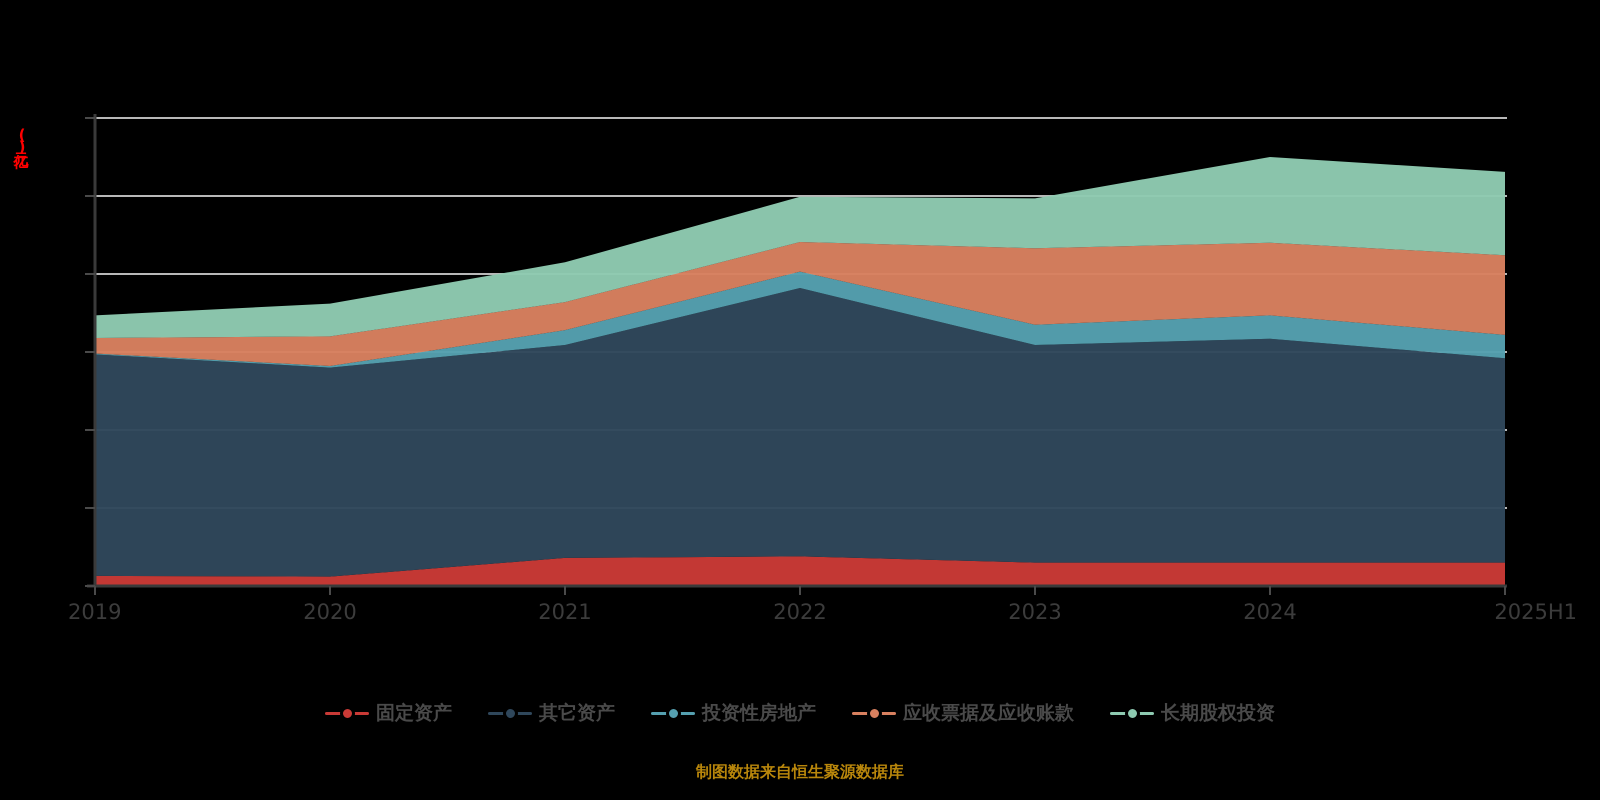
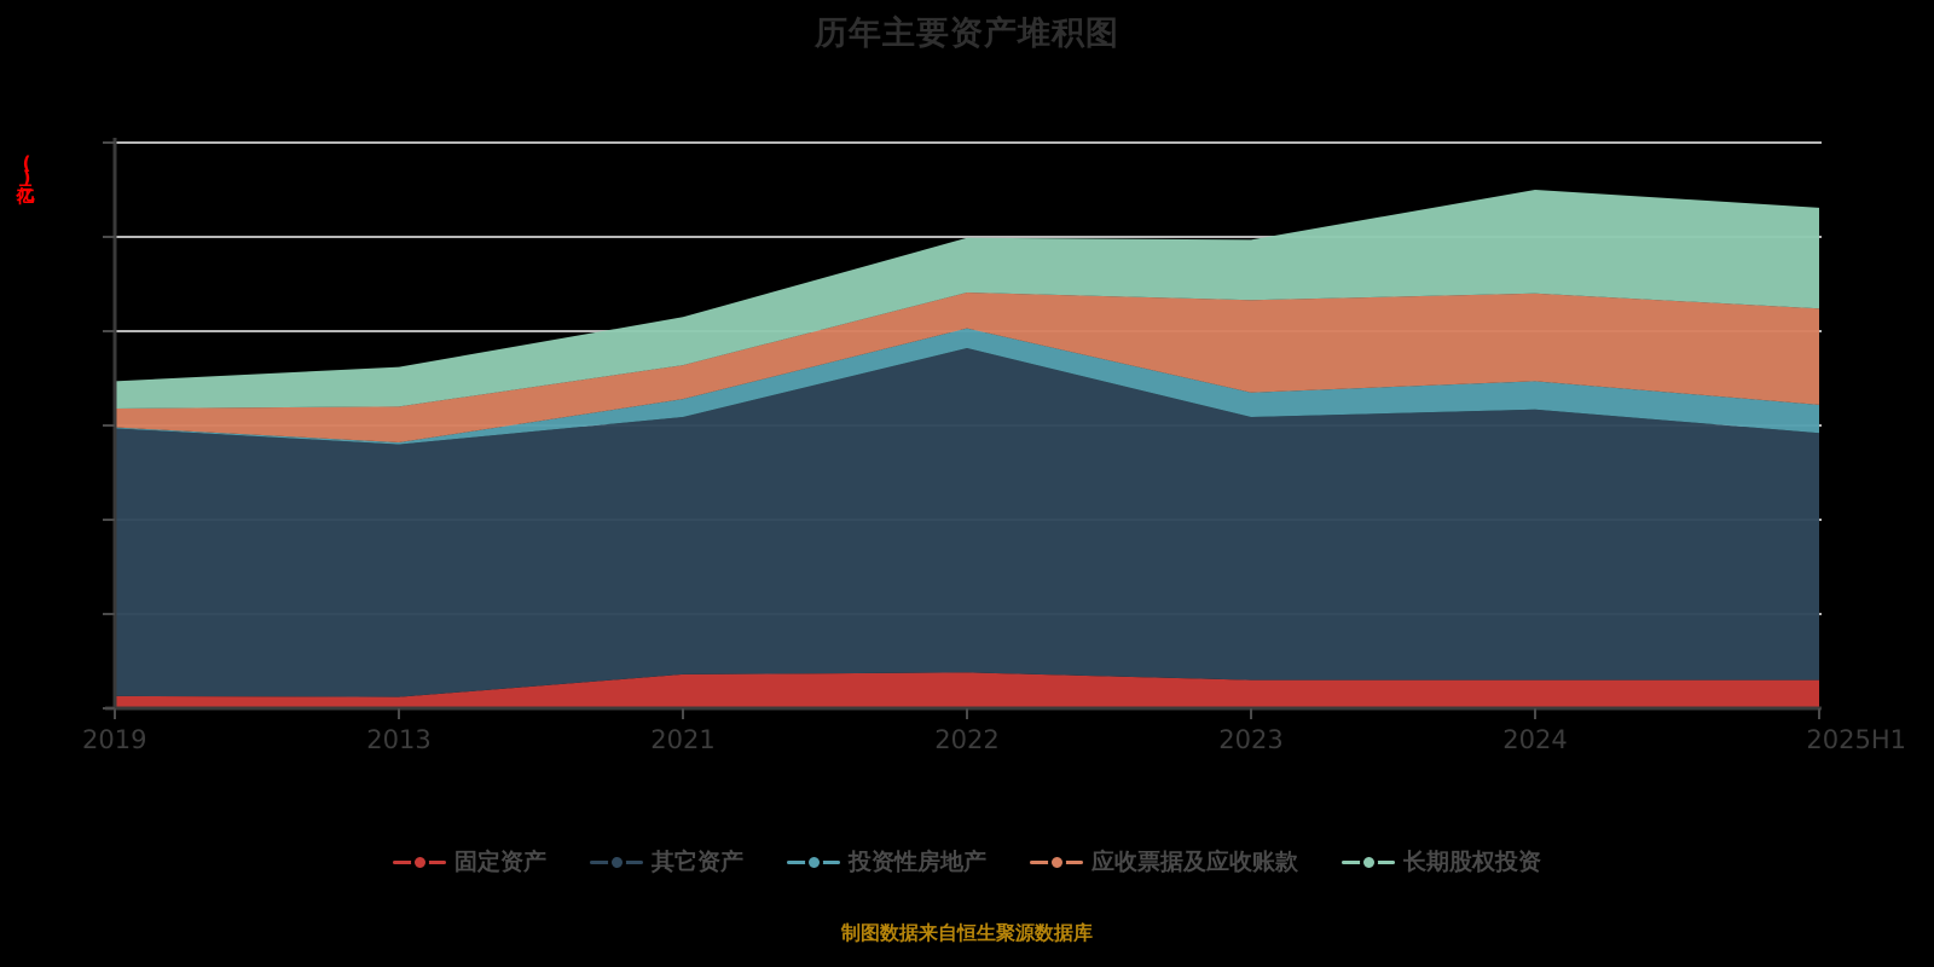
+ 历年主要资产堆积图
  固定资产
  其它资产
  投资性房地产
  应收票据及应收账款
  长期股权投资
  制图数据来自恒生聚源数据库
  2019
- 2020
+ 2013
  2021
  2022
  2023
  2024
  2025H1
